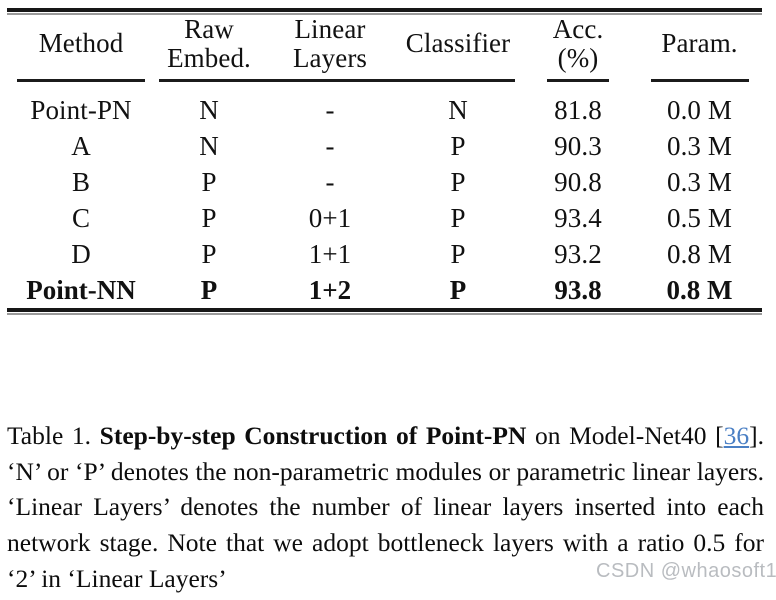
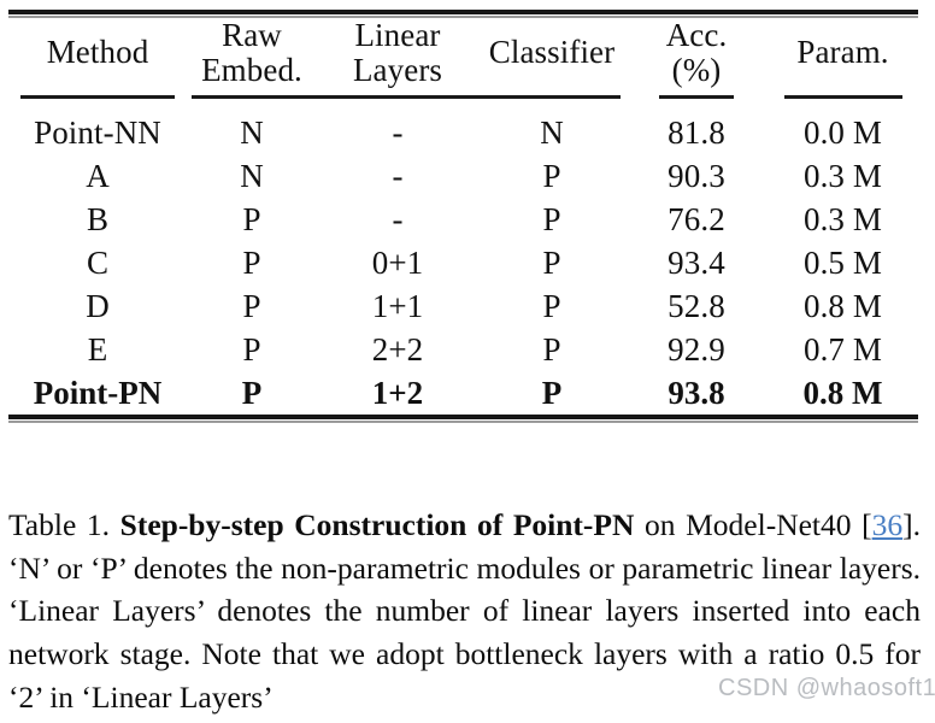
  Method	Raw Embed.	Linear Layers	Classifier	Acc. (%)	Param.
- Point-PN	N	-	N	81.8	0.0 M
+ Point-NN	N	-	N	81.8	0.0 M
  A	N	-	P	90.3	0.3 M
- B	P	-	P	90.8	0.3 M
+ B	P	-	P	76.2	0.3 M
  C	P	0+1	P	93.4	0.5 M
- D	P	1+1	P	93.2	0.8 M
+ D	P	1+1	P	52.8	0.8 M
+ E	P	2+2	P	92.9	0.7 M
- Point-NN	P	1+2	P	93.8	0.8 M
+ Point-PN	P	1+2	P	93.8	0.8 M
  Table 1. Step-by-step Construction of Point-PN on Model-Net40 [36]. ‘N’ or ‘P’ denotes the non-parametric modules or parametric linear layers. ‘Linear Layers’ denotes the number of linear layers inserted into each network stage. Note that we adopt bottleneck layers with a ratio 0.5 for ‘2’ in ‘Linear Layers’
  CSDN @whaosoft1
